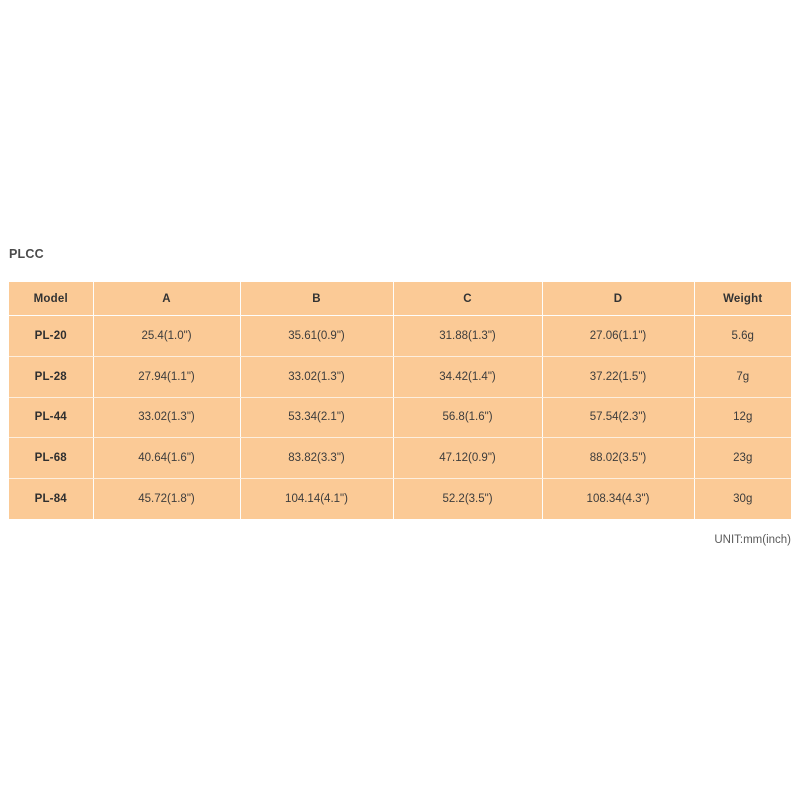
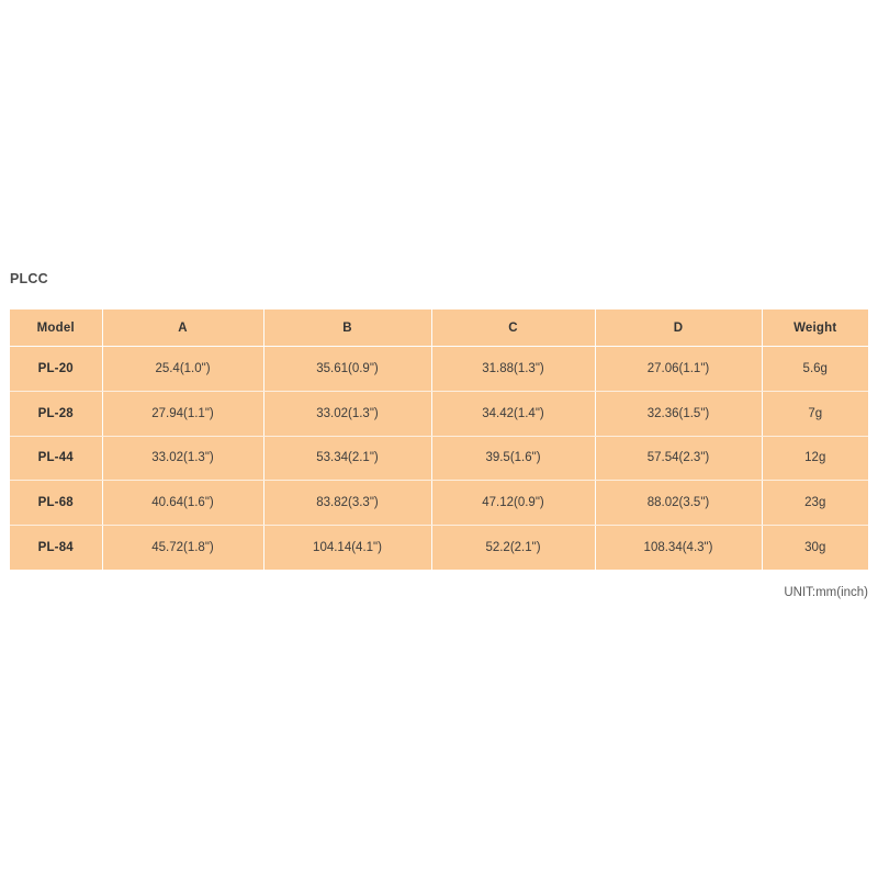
  PLCC
  Model	A	B	C	D	Weight
  PL-20	25.4(1.0")	35.61(0.9")	31.88(1.3")	27.06(1.1")	5.6g
- PL-28	27.94(1.1")	33.02(1.3")	34.42(1.4")	37.22(1.5")	7g
+ PL-28	27.94(1.1")	33.02(1.3")	34.42(1.4")	32.36(1.5")	7g
- PL-44	33.02(1.3")	53.34(2.1")	56.8(1.6")	57.54(2.3")	12g
+ PL-44	33.02(1.3")	53.34(2.1")	39.5(1.6")	57.54(2.3")	12g
  PL-68	40.64(1.6")	83.82(3.3")	47.12(0.9")	88.02(3.5")	23g
- PL-84	45.72(1.8")	104.14(4.1")	52.2(3.5")	108.34(4.3")	30g
+ PL-84	45.72(1.8")	104.14(4.1")	52.2(2.1")	108.34(4.3")	30g
  UNIT:mm(inch)
